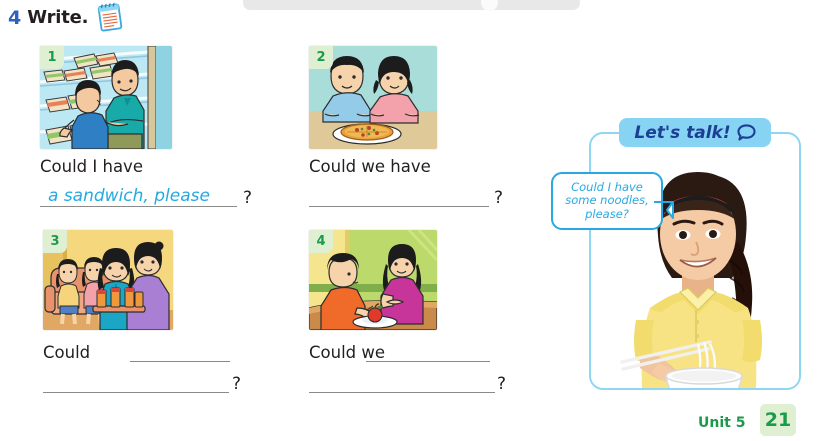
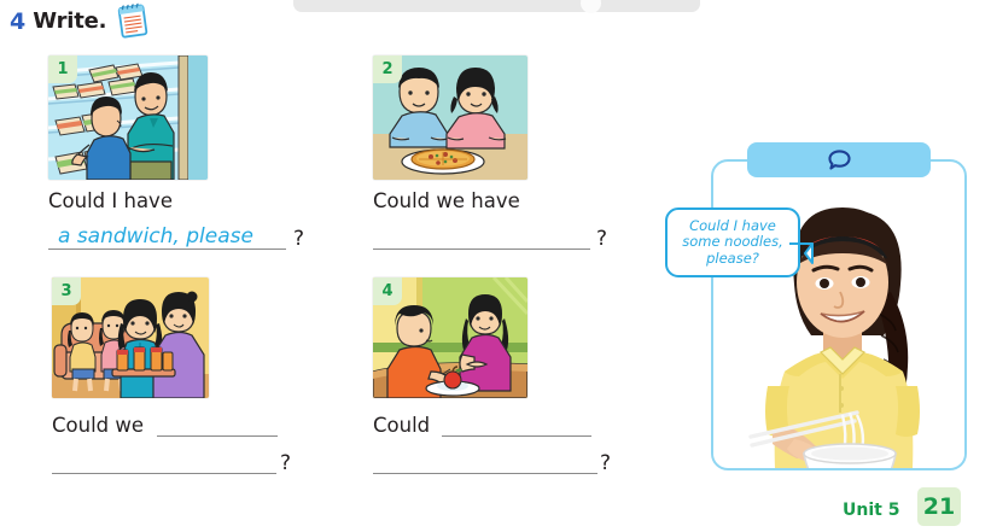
  4
  Write.
  1
  Could I have
  a sandwich, please
  ?
  2
  Could we have
  ?
  3
- Could
+ Could we
  ?
  4
- Could we
+ Could
  ?
- Let's talk!
  Could I have
  some noodles,
  please?
  Unit 5
  21
